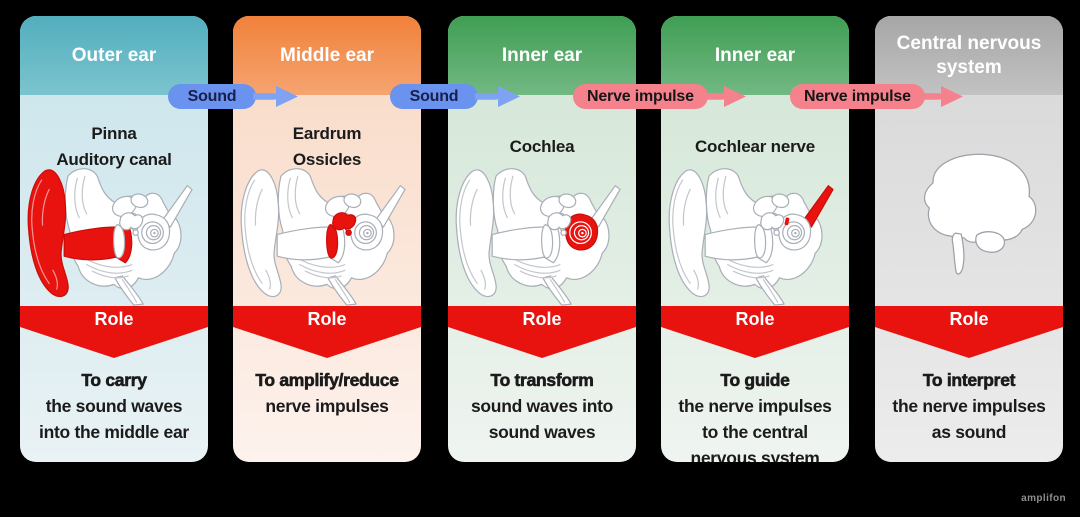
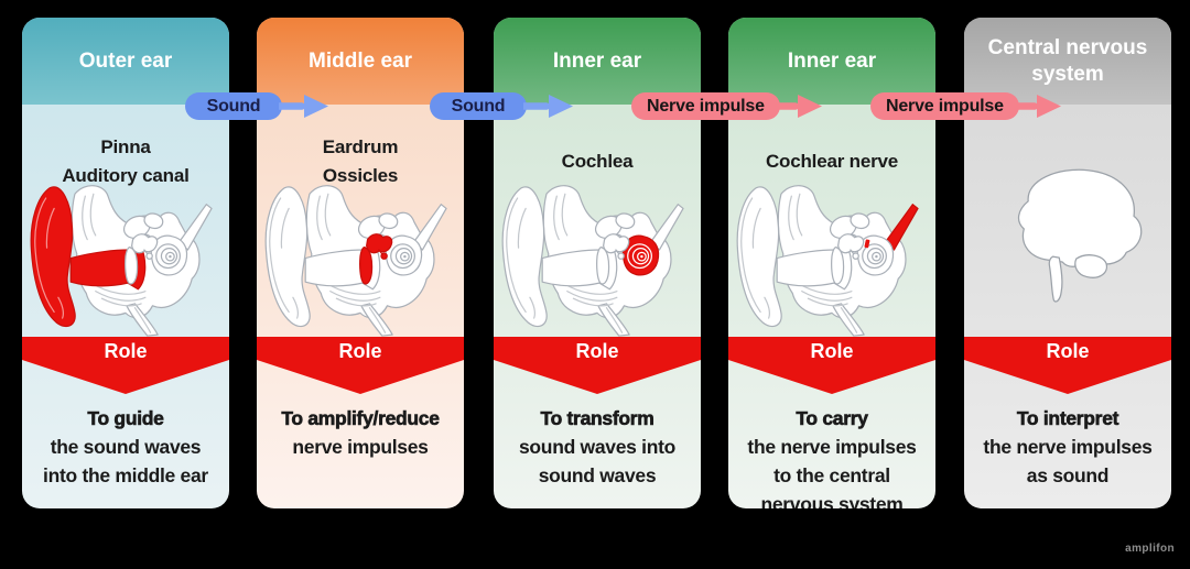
  Outer ear
  Pinna
  Auditory canal
  Role
- To carry
+ To guide
  the sound waves
  into the middle ear
  Middle ear
  Eardrum
  Ossicles
  Role
  To amplify/reduce
  nerve impulses
  Inner ear
  Cochlea
  Role
  To transform
  sound waves into
  sound waves
  Inner ear
  Cochlear nerve
  Role
- To guide
+ To carry
  the nerve impulses
  to the central
  nervous system
  Central nervous system
  Role
  To interpret
  the nerve impulses
  as sound
  Sound
  Sound
  Nerve impulse
  Nerve impulse
  amplifon
